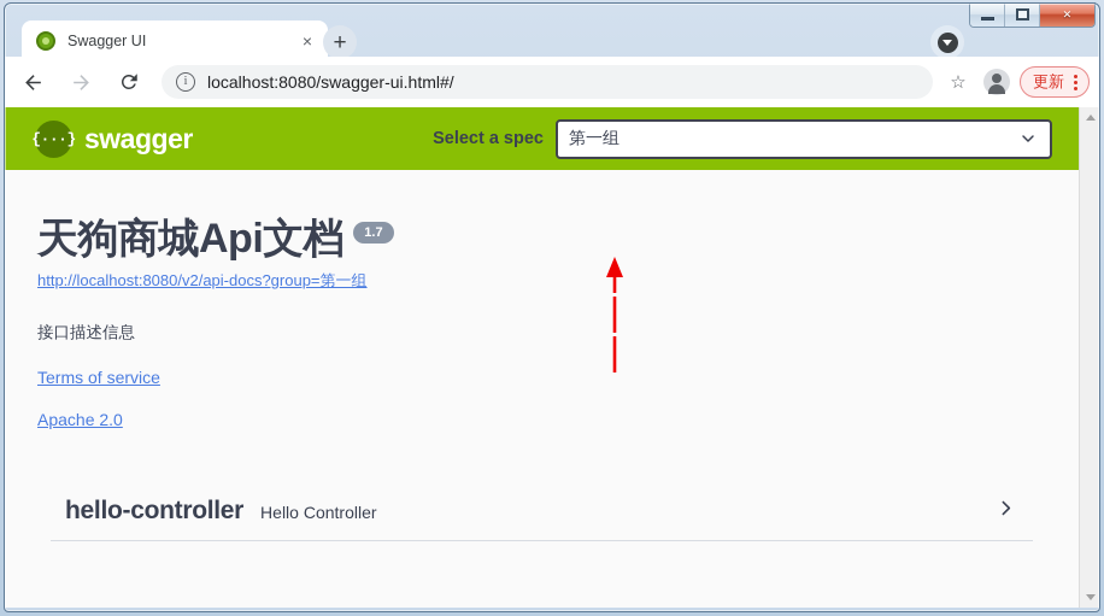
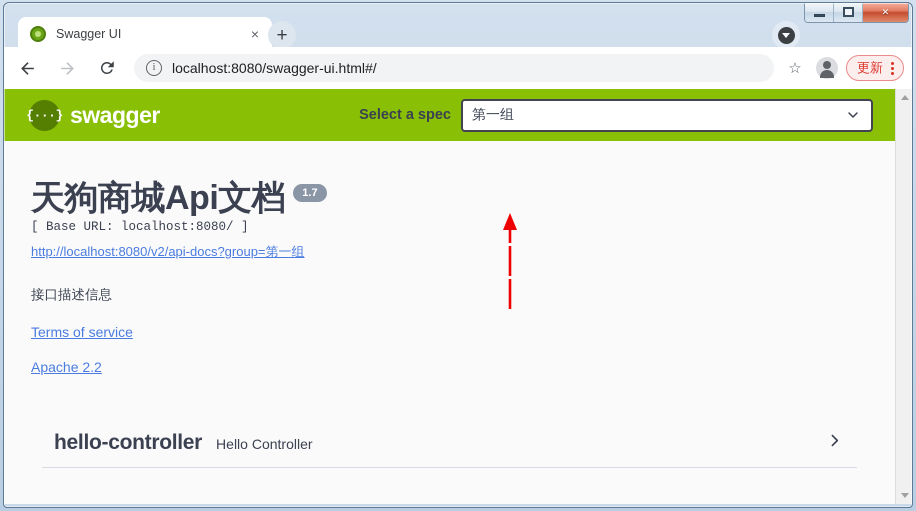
  ×
  Swagger UI
  ×
  +
  i
  localhost:8080/swagger-ui.html#/
  ☆
  更新
  {···}
  swagger
  Select a spec
  第一组
  天狗商城Api文档
  1.7
+ [ Base URL: localhost:8080/ ]
  http://localhost:8080/v2/api-docs?group=第一组
  接口描述信息
  Terms of service
- Apache 2.0
+ Apache 2.2
  hello-controller
  Hello Controller
